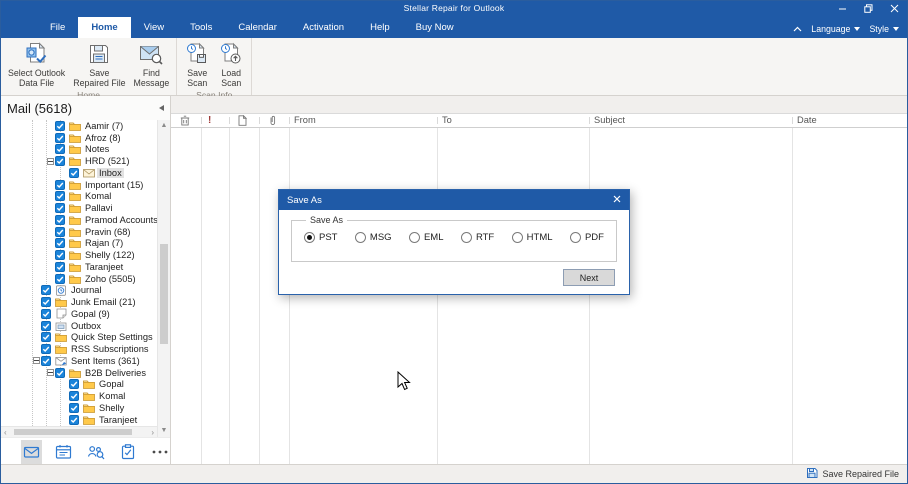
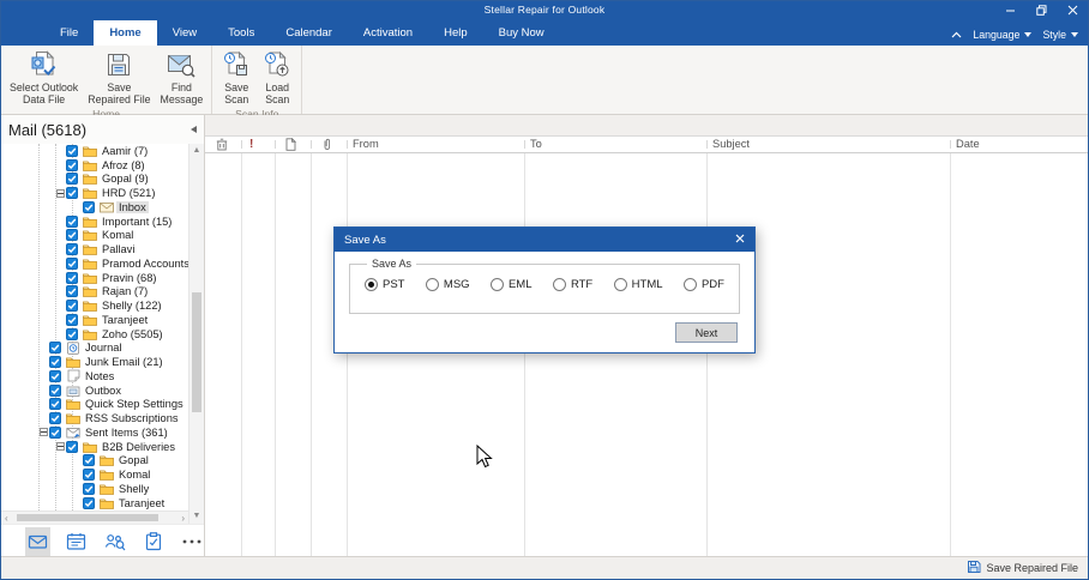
  Stellar Repair for Outlook
  File
  Home
  View
  Tools
  Calendar
  Activation
  Help
  Buy Now
  Language
  Style
  Select Outlook
  Data File
  Save
  Repaired File
  Find
  Message
  Home
  Save
  Scan
  Load
  Scan
  Scan Info
  Mail (5618)
  Aamir (7)
  Afroz (8)
- Notes
+ Gopal (9)
  HRD (521)
  Inbox
  Important (15)
  Komal
  Pallavi
  Pramod Accounts
  Pravin (68)
  Rajan (7)
  Shelly (122)
  Taranjeet
  Zoho (5505)
  Journal
  Junk Email (21)
- Gopal (9)
+ Notes
  Outbox
  Quick Step Settings
  RSS Subscriptions
  Sent Items (361)
  B2B Deliveries
  Gopal
  Komal
  Shelly
  Taranjeet
  ‹
  ›
  !
  From
  To
  Subject
  Date
  Save As
  Save As
  PST
  MSG
  EML
  RTF
  HTML
  PDF
  Next
  Save Repaired File
